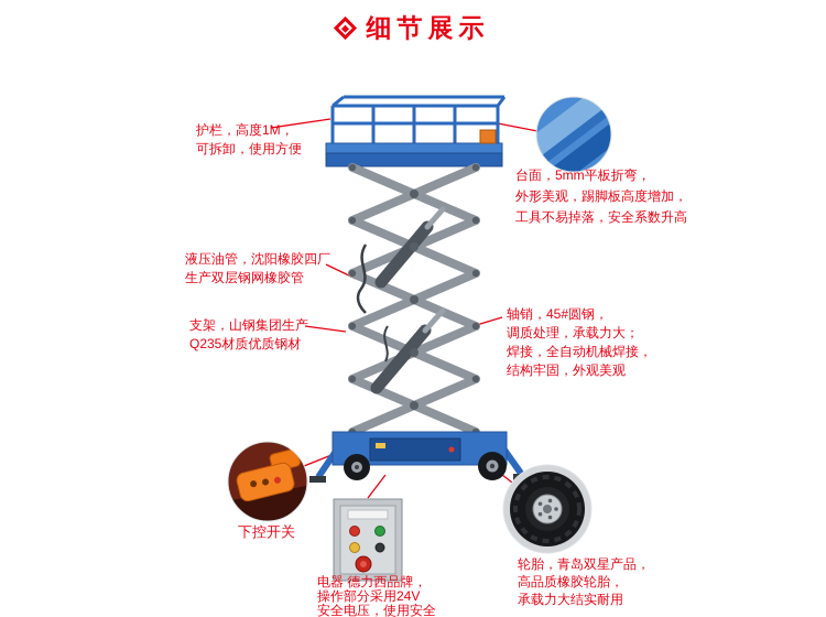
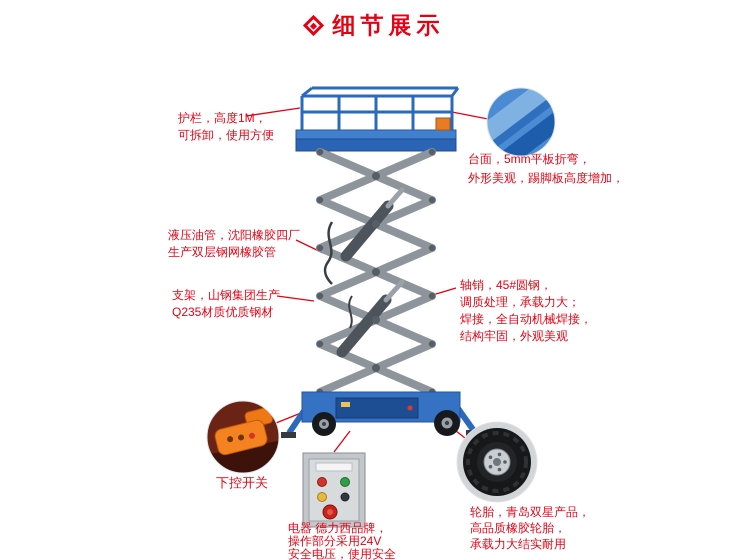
  细节展示
  护栏，高度1M，
  可拆卸，使用方便
  台面，5mm平板折弯，
  外形美观，踢脚板高度增加，
- 工具不易掉落，安全系数升高
  液压油管，沈阳橡胶四厂
  生产双层钢网橡胶管
  支架，山钢集团生产
  Q235材质优质钢材
  轴销，45#圆钢，
  调质处理，承载力大；
  焊接，全自动机械焊接，
  结构牢固，外观美观
  下控开关
  电器 德力西品牌，
  操作部分采用24V
  安全电压，使用安全
  轮胎，青岛双星产品，
  高品质橡胶轮胎，
  承载力大结实耐用
